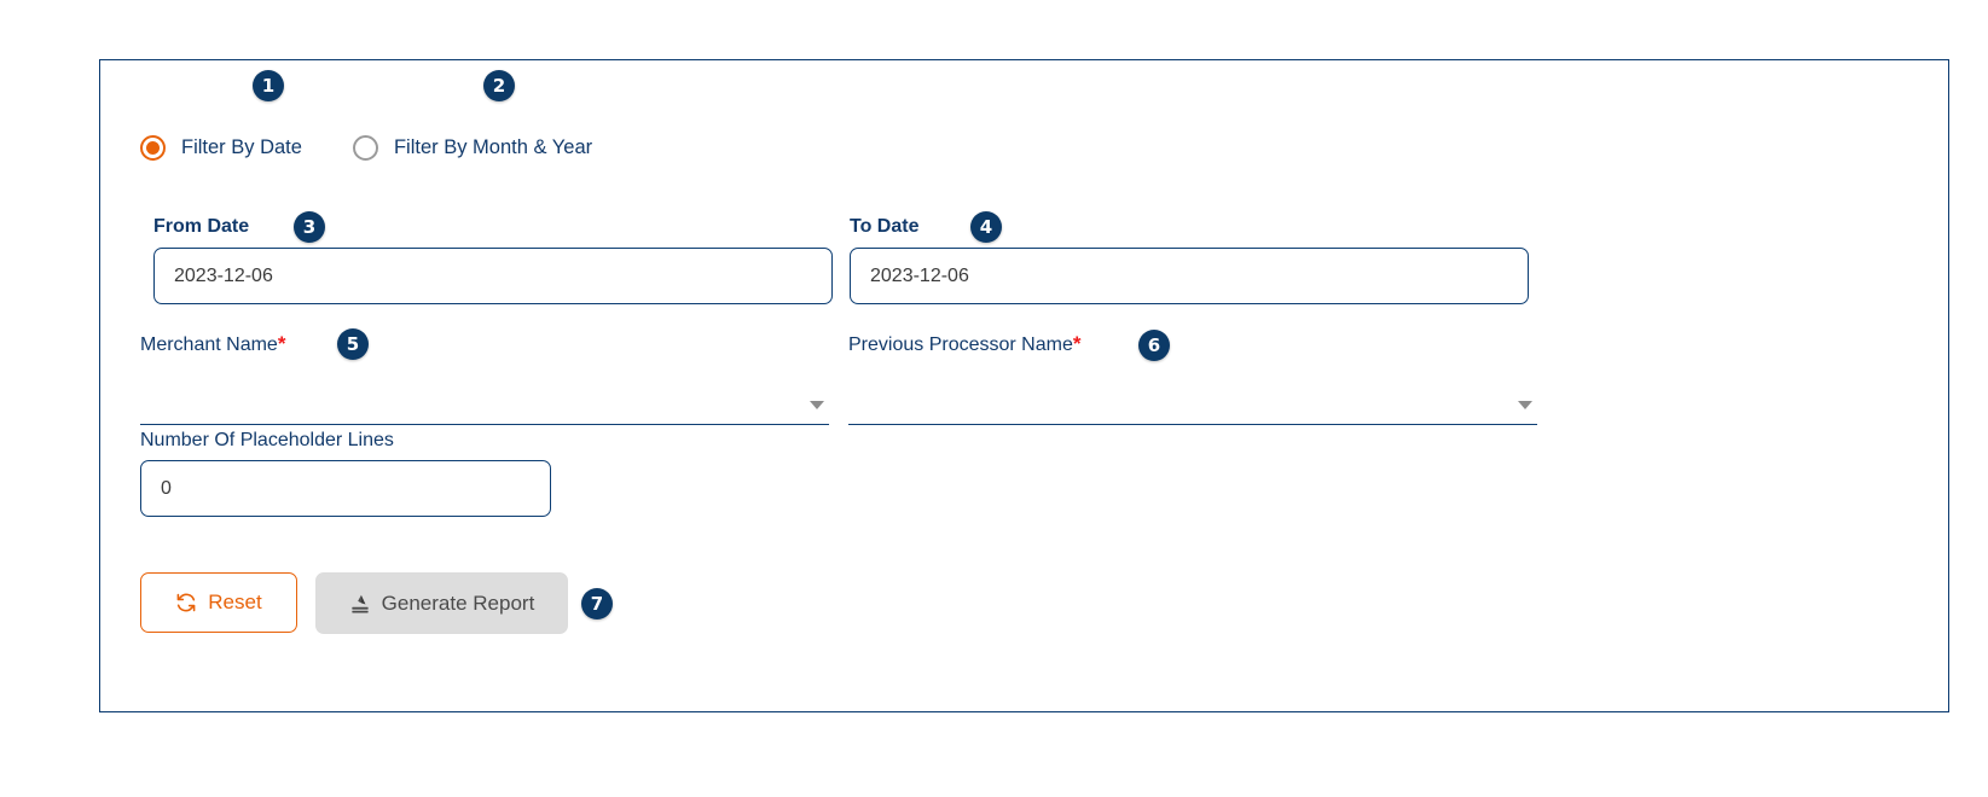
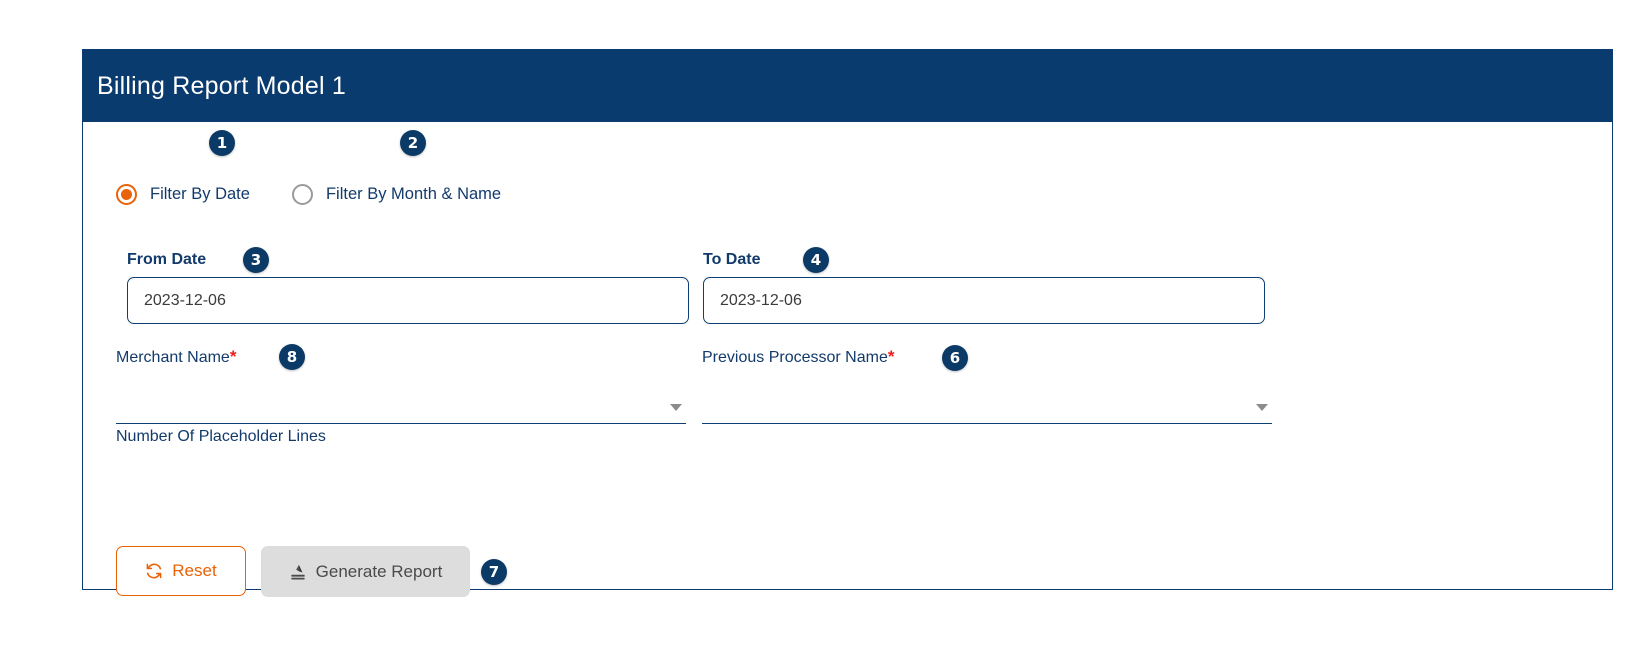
+ Billing Report Model 1
  1
  2
  Filter By Date
- Filter By Month & Year
+ Filter By Month & Name
  From Date
  3
  2023-12-06
  To Date
  4
  2023-12-06
  Merchant Name*
- 5
+ 8
  Previous Processor Name*
  6
  Number Of Placeholder Lines
- 0
  Reset
  Generate Report
  7
